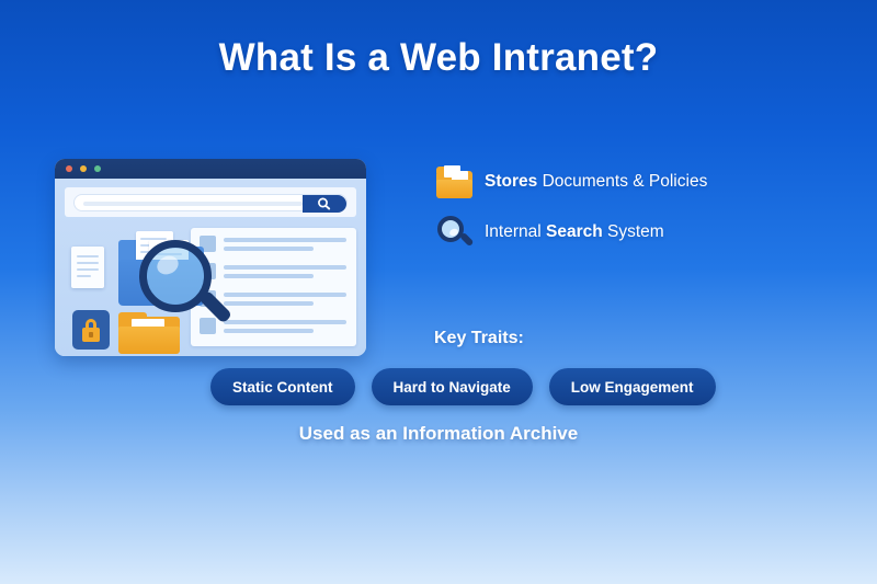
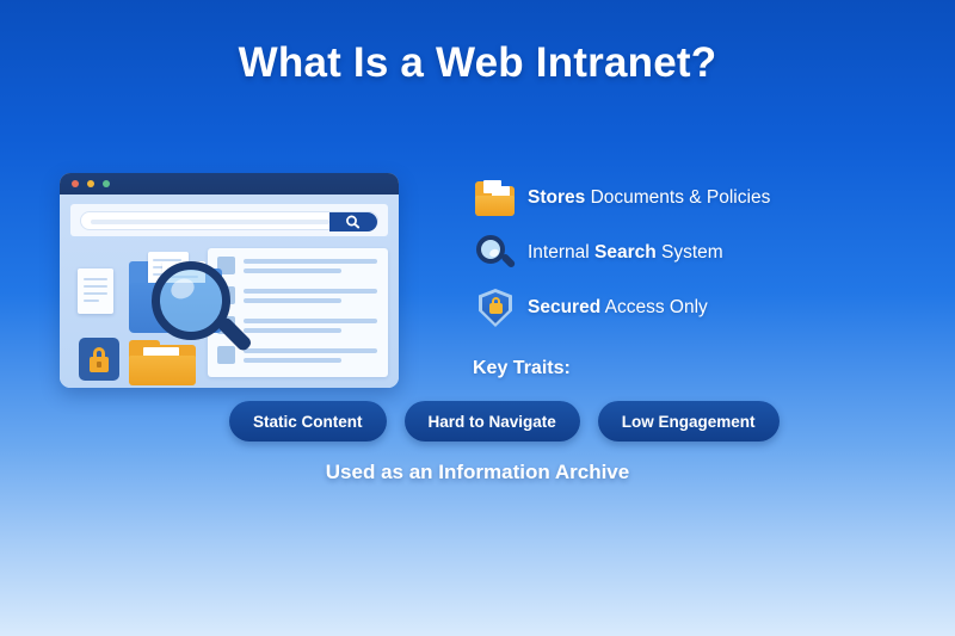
  What Is a Web Intranet?
  Stores Documents & Policies
  Internal Search System
+ Secured Access Only
  Key Traits:
  Static Content
  Hard to Navigate
  Low Engagement
  Used as an Information Archive
